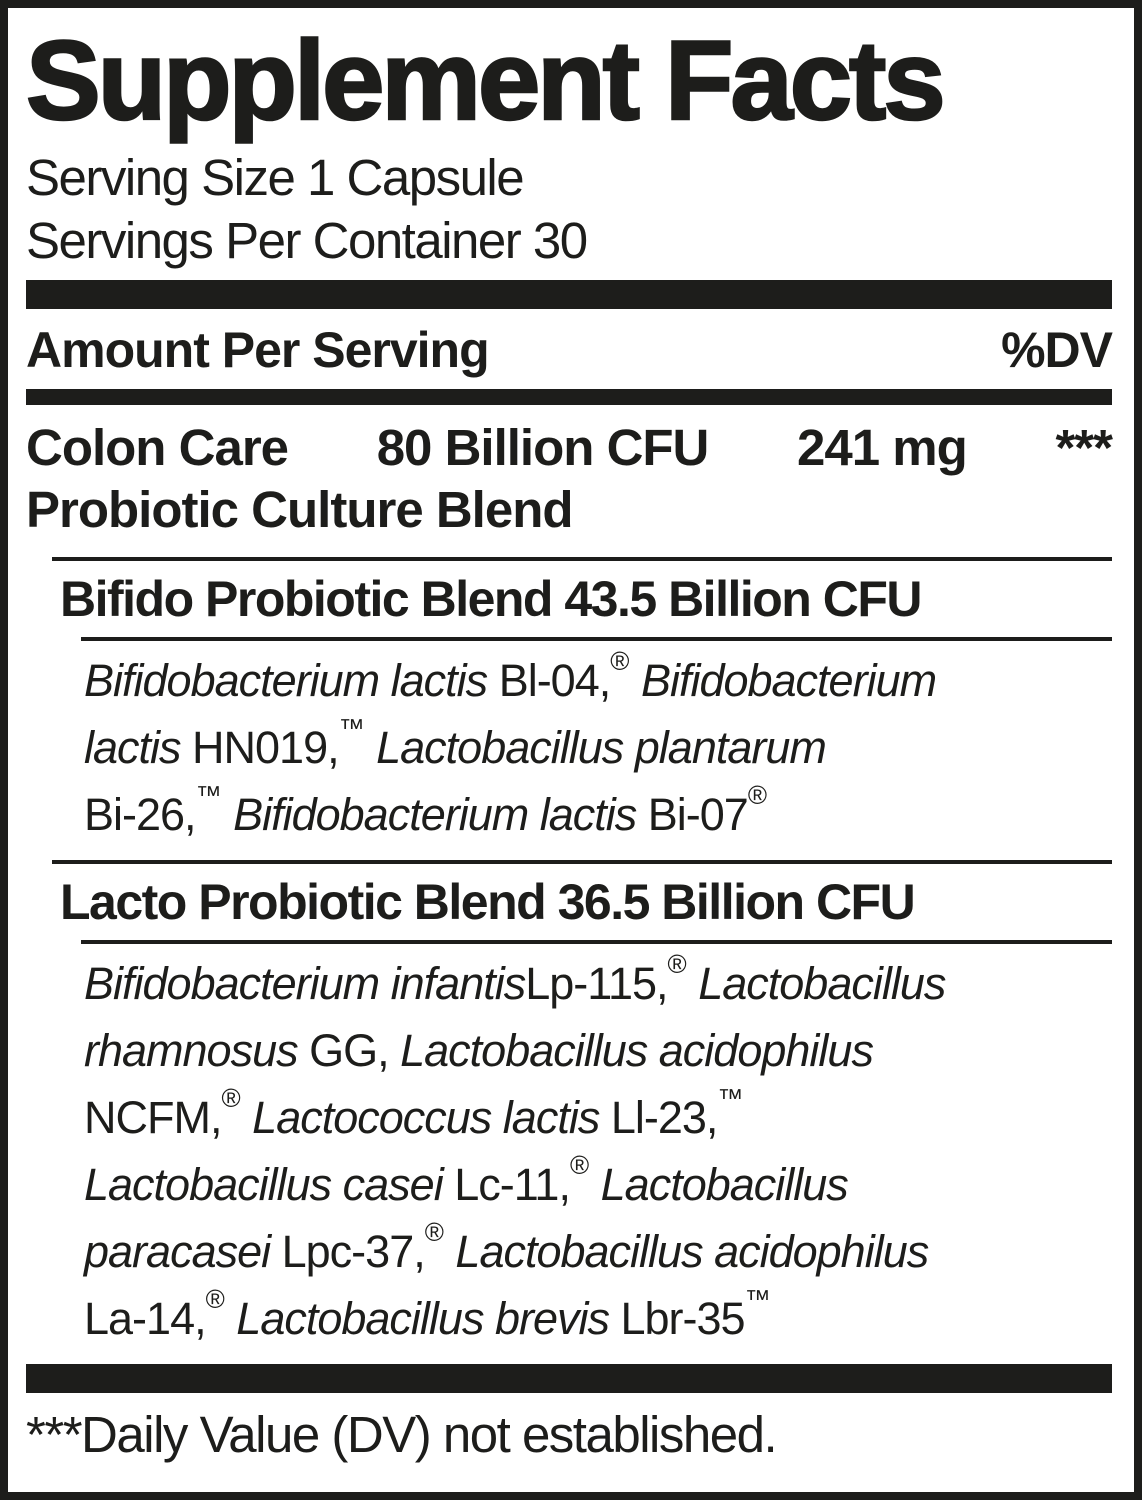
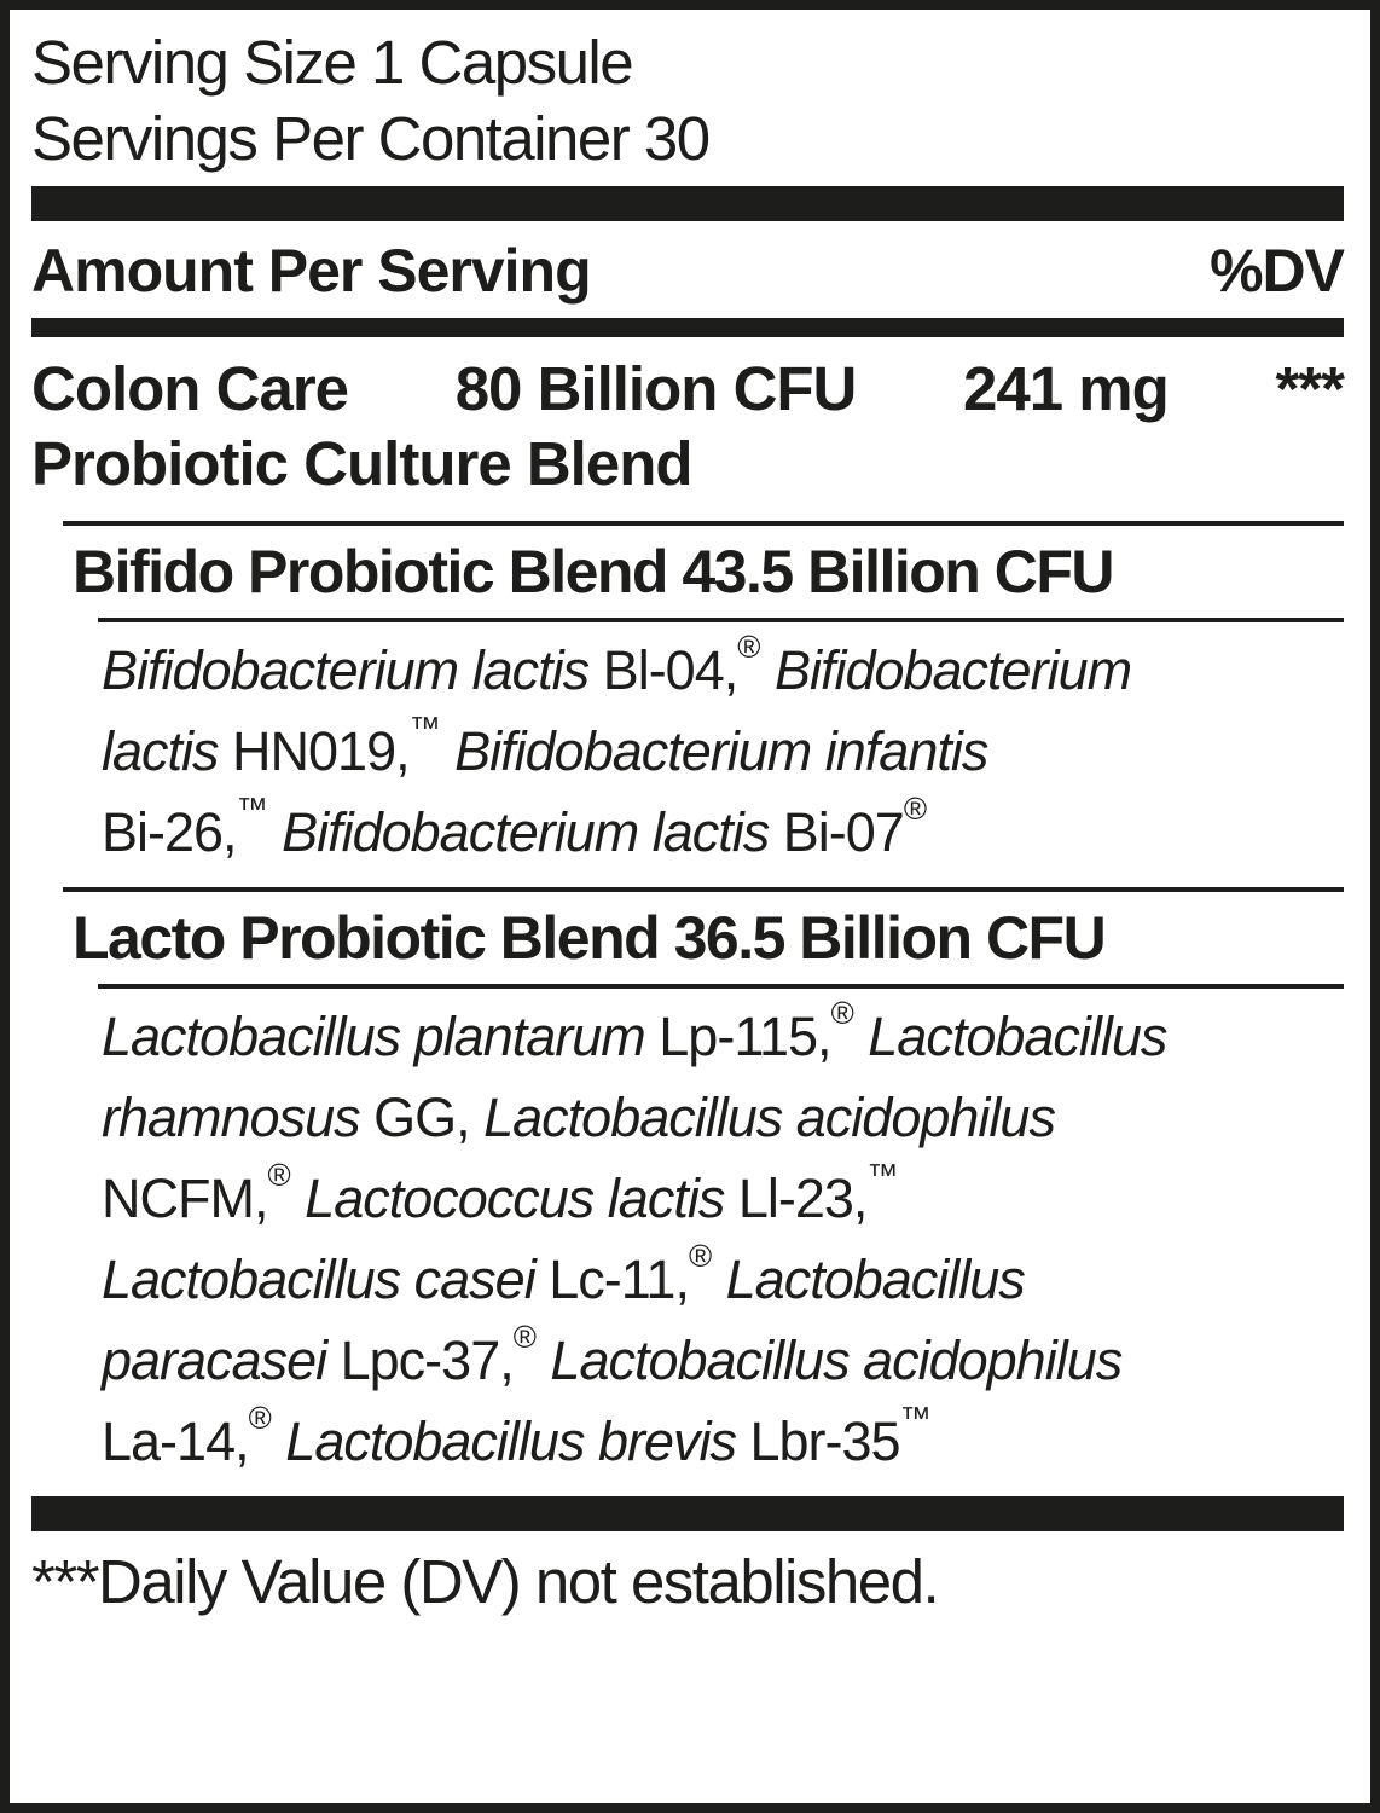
- Supplement Facts
  Serving Size 1 Capsule
  Servings Per Container 30
  Amount Per Serving
  %DV
  Colon Care
  80 Billion CFU
  241 mg
  ***
  Probiotic Culture Blend
  Bifido Probiotic Blend 43.5 Billion CFU
  Bifidobacterium lactis Bl-04,® Bifidobacterium
- lactis HN019,™ Lactobacillus plantarum
+ lactis HN019,™ Bifidobacterium infantis
  Bi-26,™ Bifidobacterium lactis Bi-07®
  Lacto Probiotic Blend 36.5 Billion CFU
- Bifidobacterium infantisLp-115,® Lactobacillus
+ Lactobacillus plantarum Lp-115,® Lactobacillus
  rhamnosus GG, Lactobacillus acidophilus
  NCFM,® Lactococcus lactis Ll-23,™
  Lactobacillus casei Lc-11,® Lactobacillus
  paracasei Lpc-37,® Lactobacillus acidophilus
  La-14,® Lactobacillus brevis Lbr-35™
  ***Daily Value (DV) not established.
